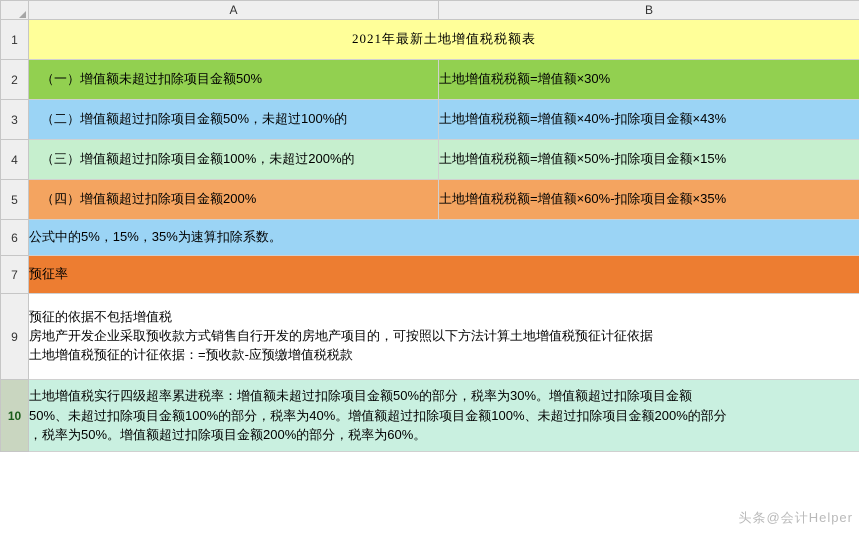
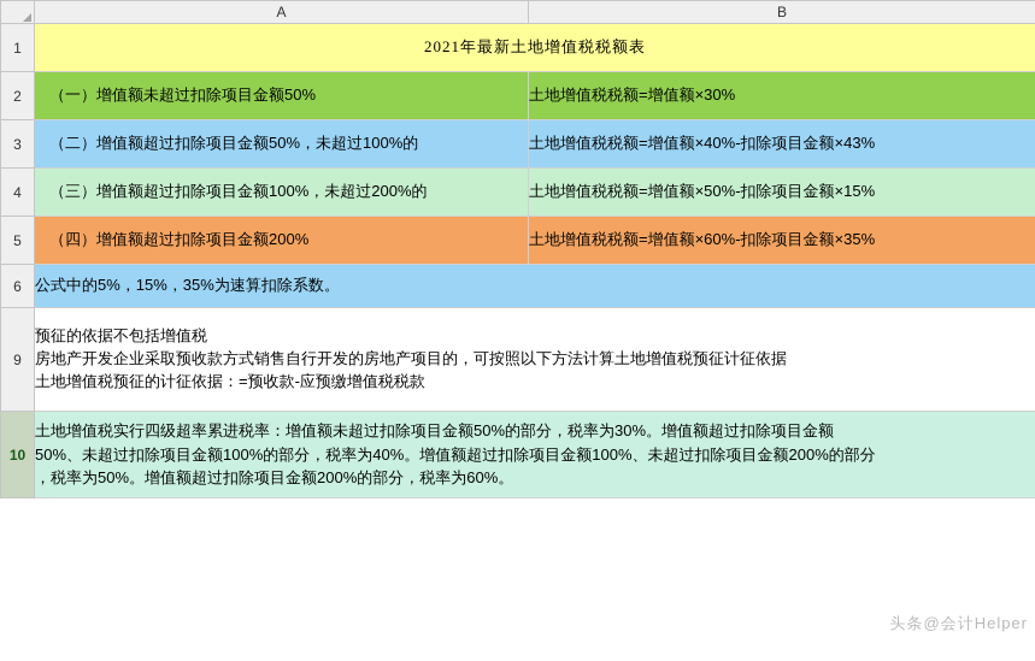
  	A	B
  1	2021年最新土地增值税税额表
  2	（一）增值额未超过扣除项目金额50%	土地增值税税额=增值额×30%
  3	（二）增值额超过扣除项目金额50%，未超过100%的	土地增值税税额=增值额×40%-扣除项目金额×43%
  4	（三）增值额超过扣除项目金额100%，未超过200%的	土地增值税税额=增值额×50%-扣除项目金额×15%
  5	（四）增值额超过扣除项目金额200%	土地增值税税额=增值额×60%-扣除项目金额×35%
  6	公式中的5%，15%，35%为速算扣除系数。
- 7	预征率
  9	预征的依据不包括增值税 房地产开发企业采取预收款方式销售自行开发的房地产项目的，可按照以下方法计算土地增值税预征计征依据 土地增值税预征的计征依据：=预收款-应预缴增值税税款
  10	土地增值税实行四级超率累进税率：增值额未超过扣除项目金额50%的部分，税率为30%。增值额超过扣除项目金额 50%、未超过扣除项目金额100%的部分，税率为40%。增值额超过扣除项目金额100%、未超过扣除项目金额200%的部分 ，税率为50%。增值额超过扣除项目金额200%的部分，税率为60%。
  头条@会计Helper
